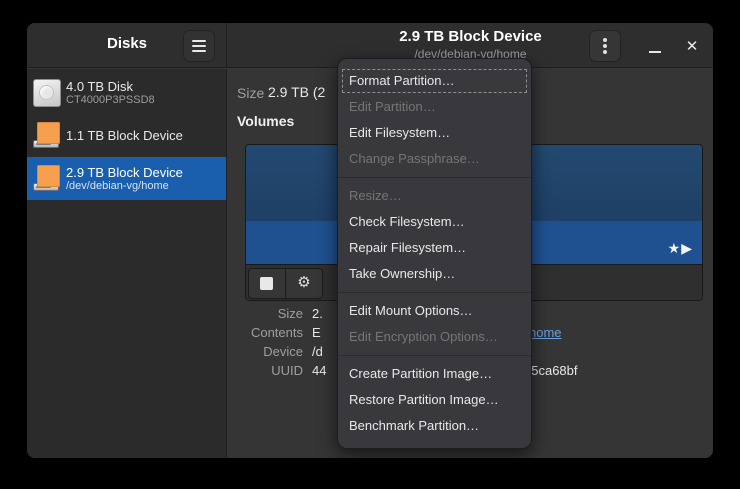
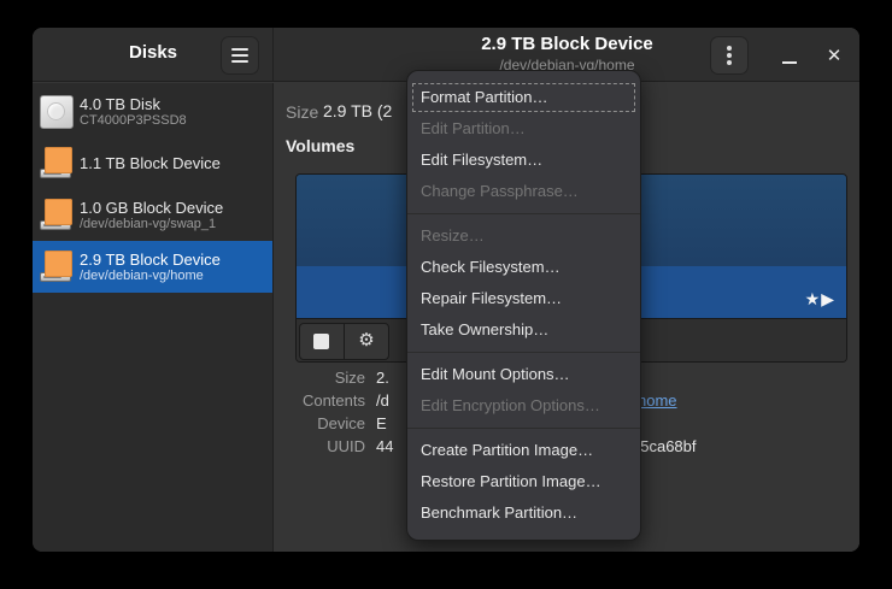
  Disks
  2.9 TB Block Device
  /dev/debian-vg/home
  ✕
  4.0 TB Disk
  CT4000P3PSSD8
  1.1 TB Block Device
+ 1.0 GB Block Device
+ /dev/debian-vg/swap_1
  2.9 TB Block Device
  /dev/debian-vg/home
  Size
  2.9 TB (2
  Volumes
  ★▶
  ⚙
  Size
  2.
  Contents
- E
+ /d
  Device
- /d
+ E
  UUID
  44
  home
  5ca68bf
  Format Partition…
  Edit Partition…
  Edit Filesystem…
  Change Passphrase…
  Resize…
  Check Filesystem…
  Repair Filesystem…
  Take Ownership…
  Edit Mount Options…
  Edit Encryption Options…
  Create Partition Image…
  Restore Partition Image…
  Benchmark Partition…
